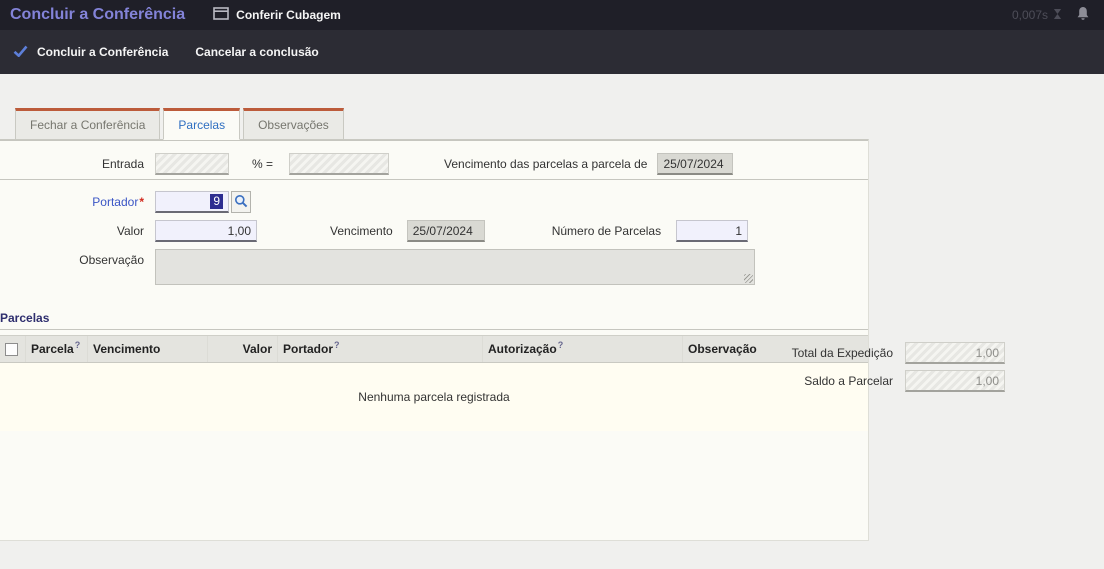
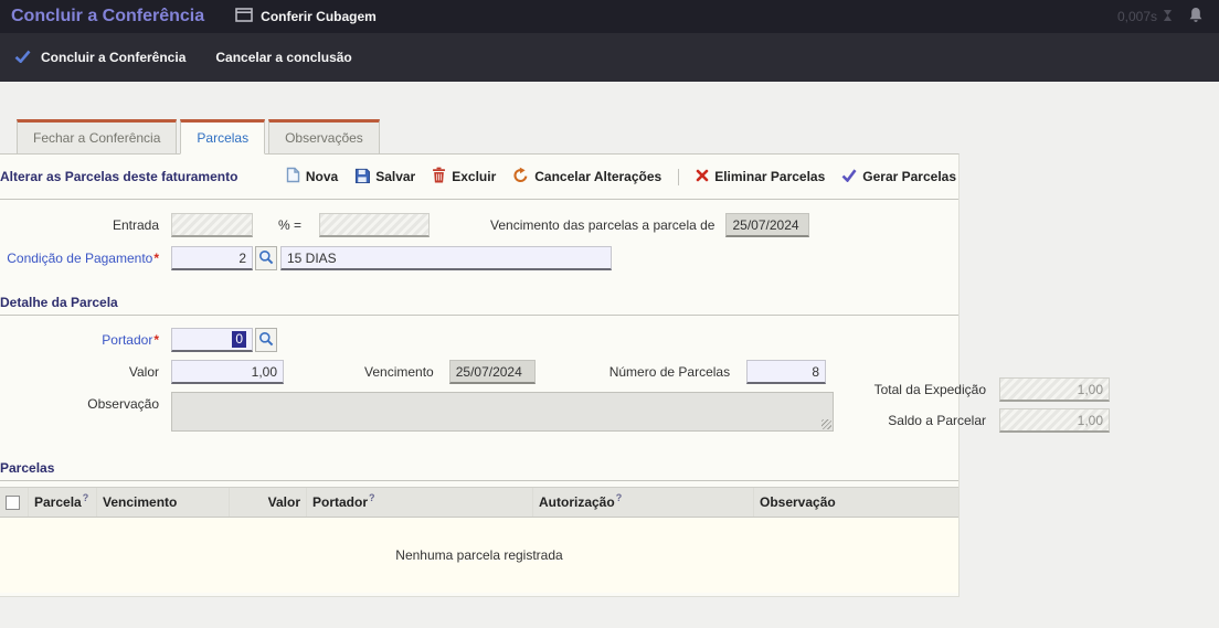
  Concluir a Conferência
  Conferir Cubagem
  0,007s
  Concluir a Conferência
  Cancelar a conclusão
  Fechar a Conferência
  Parcelas
  Observações
+ Alterar as Parcelas deste faturamento
+ Nova
+ Salvar
+ Excluir
+ Cancelar Alterações
+ Eliminar Parcelas
+ Gerar Parcelas
  Entrada
  % =
  Vencimento das parcelas a parcela de
  25/07/2024
+ Condição de Pagamento*
+ 2
+ 15 DIAS
+ Detalhe da Parcela
  Portador*
- 9
+ 0
  Valor
  1,00
  Vencimento
  25/07/2024
  Número de Parcelas
- 1
+ 8
  Observação
  Parcelas
  Parcela
  ?
  Vencimento
  Valor
  Portador
  ?
  Autorização
  ?
  Observação
  Nenhuma parcela registrada
  Total da Expedição
  1,00
  Saldo a Parcelar
  1,00
